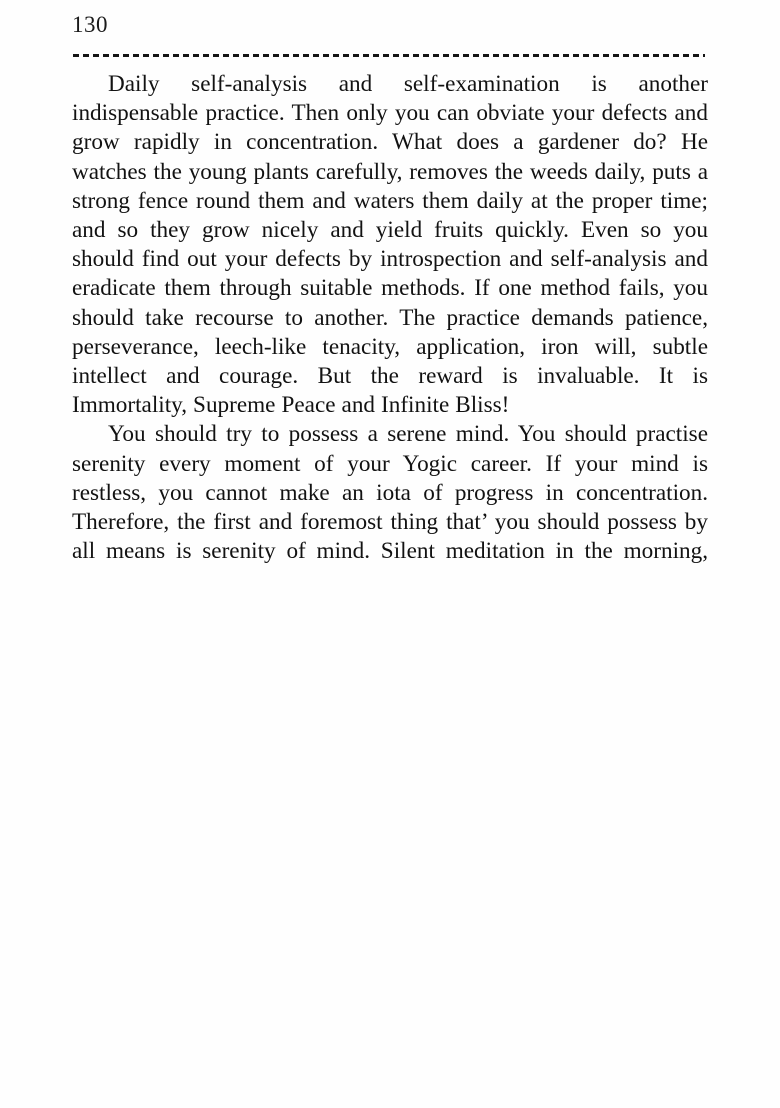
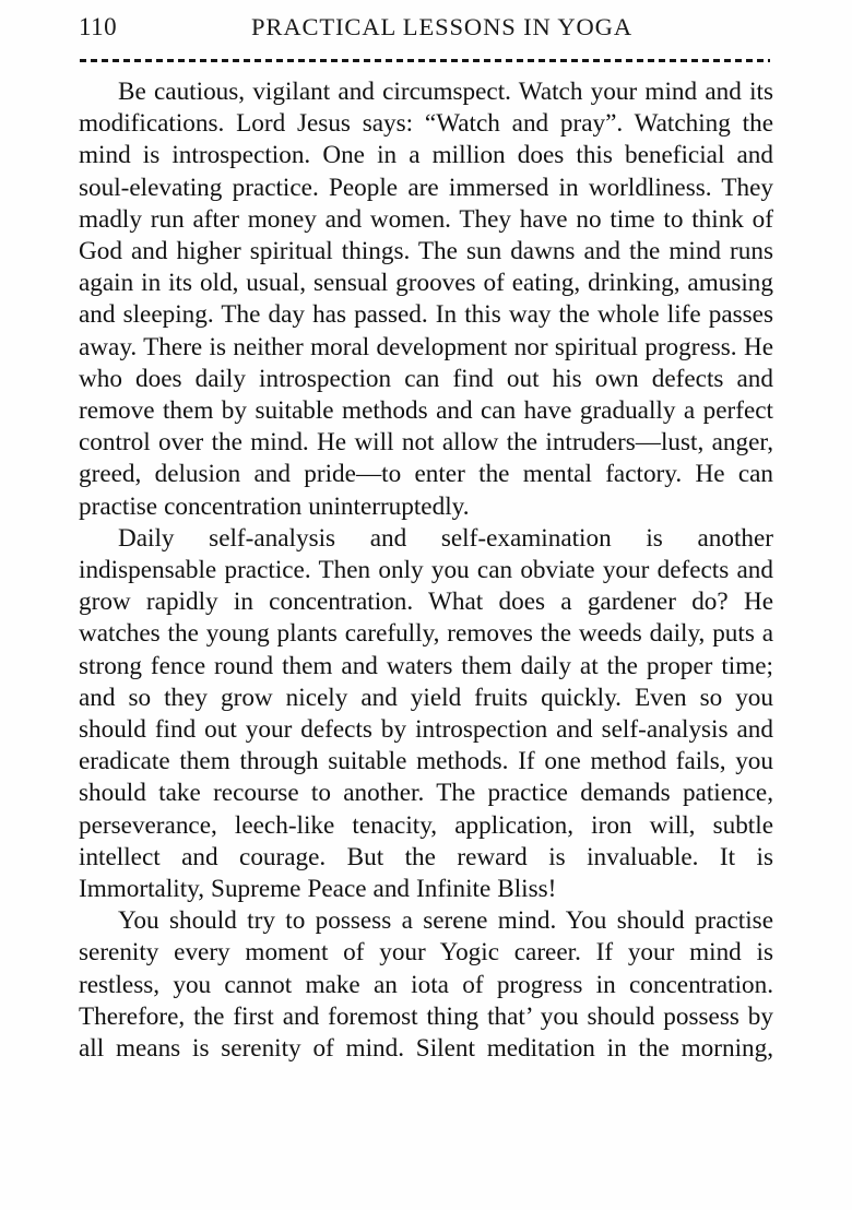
- 130
+ 110
+ PRACTICAL LESSONS IN YOGA
+ Be cautious, vigilant and circumspect. Watch your mind and its modifications. Lord Jesus says: “Watch and pray”. Watching the mind is introspection. One in a million does this beneficial and soul-elevating practice. People are immersed in worldliness. They madly run after money and women. They have no time to think of God and higher spiritual things. The sun dawns and the mind runs again in its old, usual, sensual grooves of eating, drinking, amusing and sleeping. The day has passed. In this way the whole life passes away. There is neither moral development nor spiritual progress. He who does daily introspection can find out his own defects and remove them by suitable methods and can have gradually a perfect control over the mind. He will not allow the intruders—lust, anger, greed, delusion and pride—to enter the mental factory. He can practise concentration uninterruptedly.
  Daily self-analysis and self-examination is another indispensable practice. Then only you can obviate your defects and grow rapidly in concentration. What does a gardener do? He watches the young plants carefully, removes the weeds daily, puts a strong fence round them and waters them daily at the proper time; and so they grow nicely and yield fruits quickly. Even so you should find out your defects by introspection and self-analysis and eradicate them through suitable methods. If one method fails, you should take recourse to another. The practice demands patience, perseverance, leech-like tenacity, application, iron will, subtle intellect and courage. But the reward is invaluable. It is Immortality, Supreme Peace and Infinite Bliss!
  You should try to possess a serene mind. You should practise serenity every moment of your Yogic career. If your mind is restless, you cannot make an iota of progress in concentration. Therefore, the first and foremost thing that’ you should possess by all means is serenity of mind. Silent meditation in the morning,
